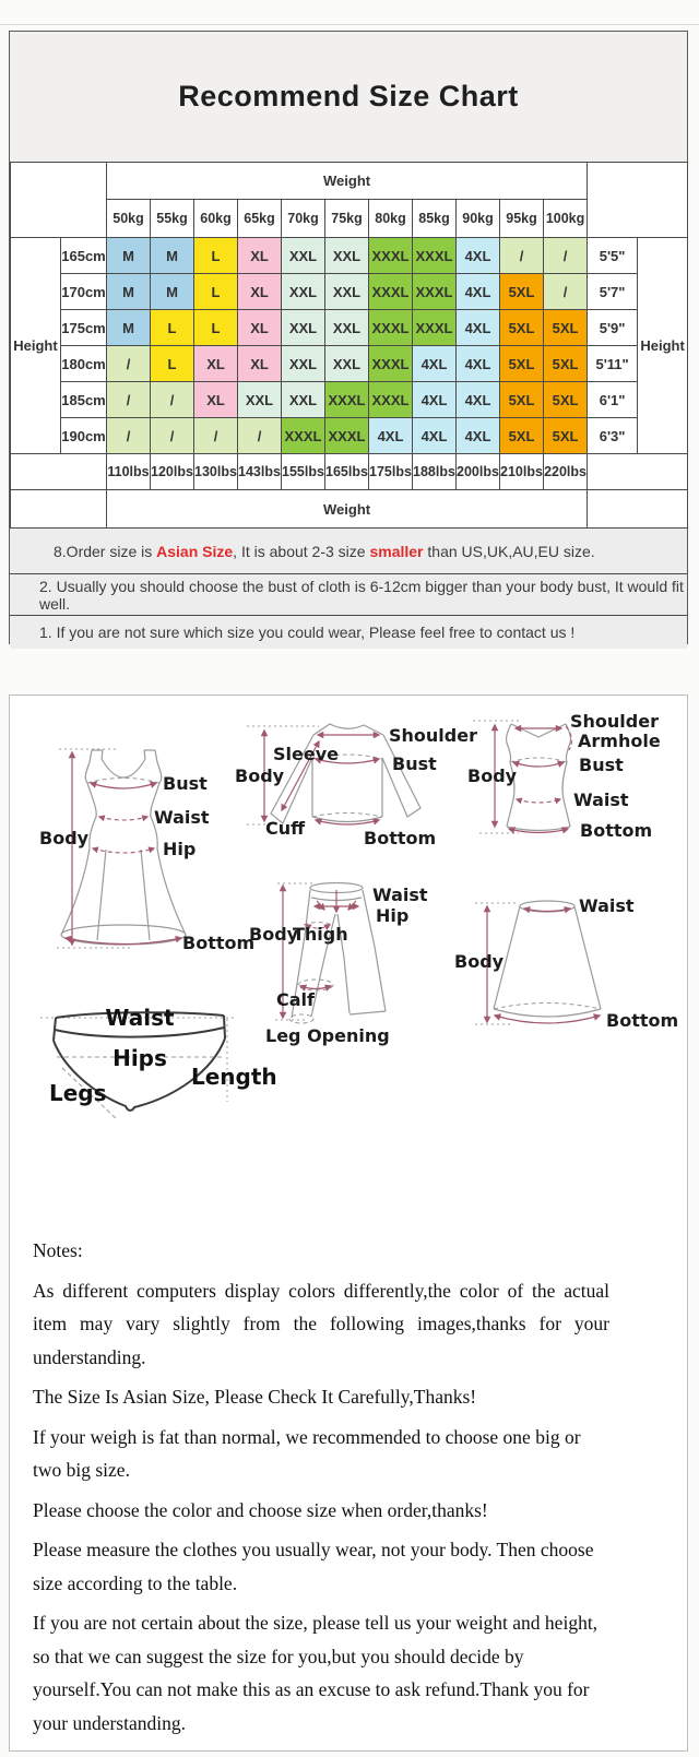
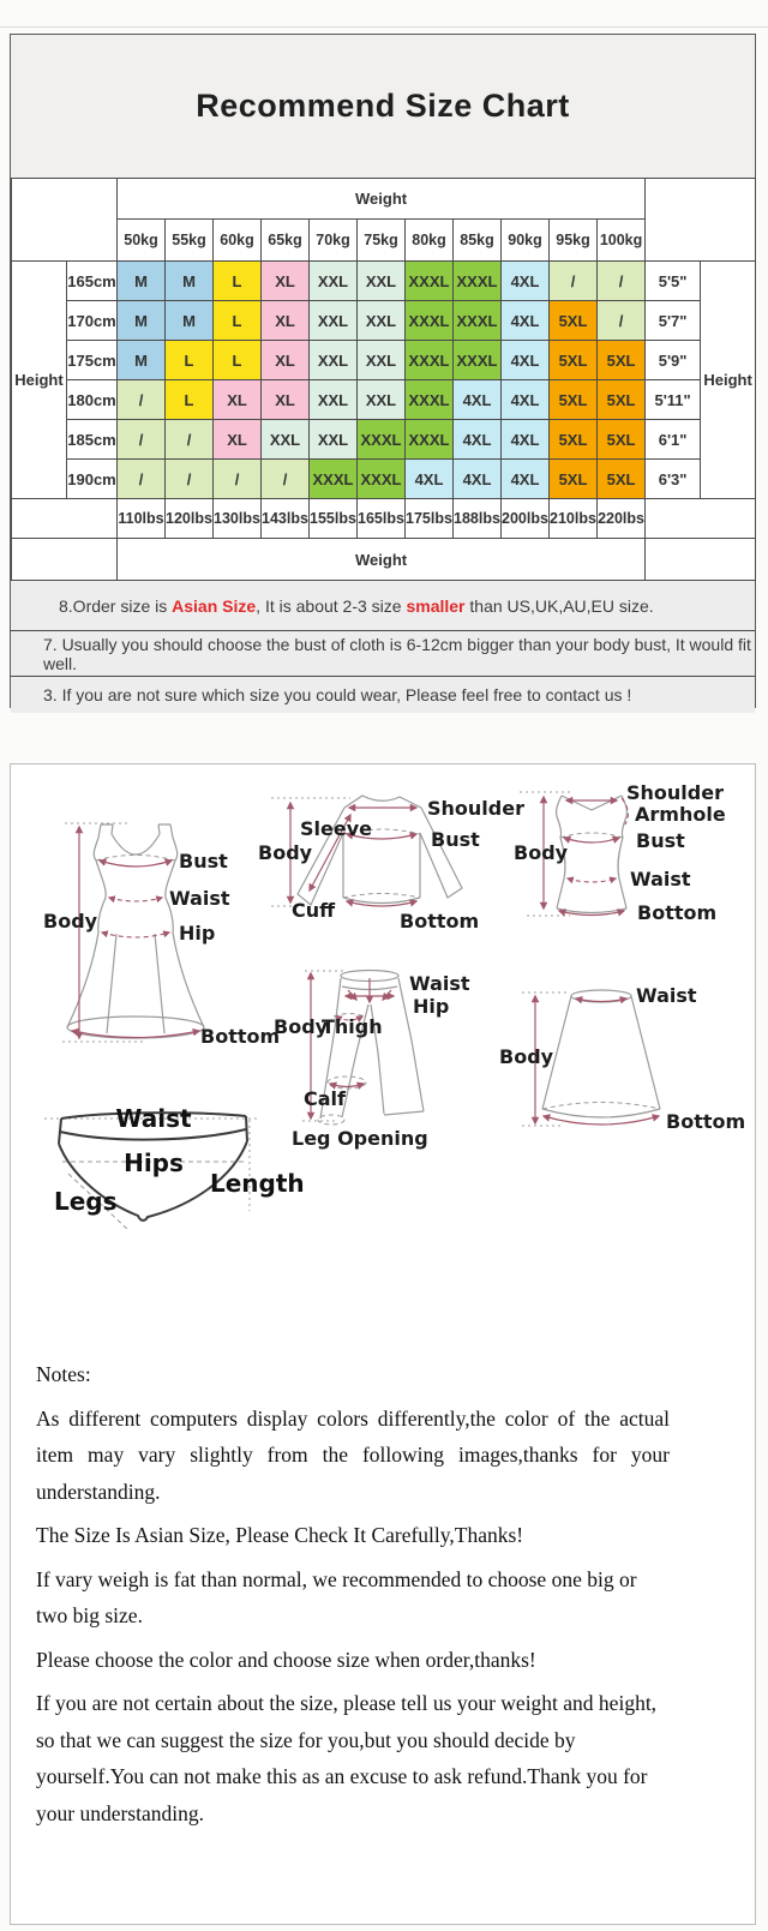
  Recommend Size Chart
  	Weight
  50kg	55kg	60kg	65kg	70kg	75kg	80kg	85kg	90kg	95kg	100kg
  Height	165cm	M	M	L	XL	XXL	XXL	XXXL	XXXL	4XL	/	/	5'5"	Height
  170cm	M	M	L	XL	XXL	XXL	XXXL	XXXL	4XL	5XL	/	5'7"
  175cm	M	L	L	XL	XXL	XXL	XXXL	XXXL	4XL	5XL	5XL	5'9"
  180cm	/	L	XL	XL	XXL	XXL	XXXL	4XL	4XL	5XL	5XL	5'11"
  185cm	/	/	XL	XXL	XXL	XXXL	XXXL	4XL	4XL	5XL	5XL	6'1"
  190cm	/	/	/	/	XXXL	XXXL	4XL	4XL	4XL	5XL	5XL	6'3"
  	110lbs	120lbs	130lbs	143lbs	155lbs	165lbs	175lbs	188lbs	200lbs	210lbs	220lbs
  	Weight
  8.Order size is Asian Size, It is about 2-3 size smaller than US,UK,AU,EU size.
- 2. Usually you should choose the bust of cloth is 6-12cm bigger than your body bust, It would fit well.
+ 7. Usually you should choose the bust of cloth is 6-12cm bigger than your body bust, It would fit well.
- 1. If you are not sure which size you could wear, Please feel free to contact us !
+ 3. If you are not sure which size you could wear, Please feel free to contact us !
  Body
  Bust
  Waist
  Hip
  Bottom
  Shoulder
  Sleeve
  Body
  Bust
  Cuff
  Bottom
  Shoulder
  Armhole
  Body
  Bust
  Waist
  Bottom
  Waist
  Hip
  Body
  Thigh
  Calf
  Leg Opening
  Waist
  Body
  Bottom
  Waist
  Hips
  Legs
  Length
  Notes:
  As different computers display colors differently,the color of the actual item may vary slightly from the following images,thanks for your understanding.
  The Size Is Asian Size, Please Check It Carefully,Thanks!
- If your weigh is fat than normal, we recommended to choose one big or two big size.
+ If vary weigh is fat than normal, we recommended to choose one big or two big size.
  Please choose the color and choose size when order,thanks!
- Please measure the clothes you usually wear, not your body. Then choose size according to the table.
  If you are not certain about the size, please tell us your weight and height, so that we can suggest the size for you,but you should decide by yourself.You can not make this as an excuse to ask refund.Thank you for your understanding.
